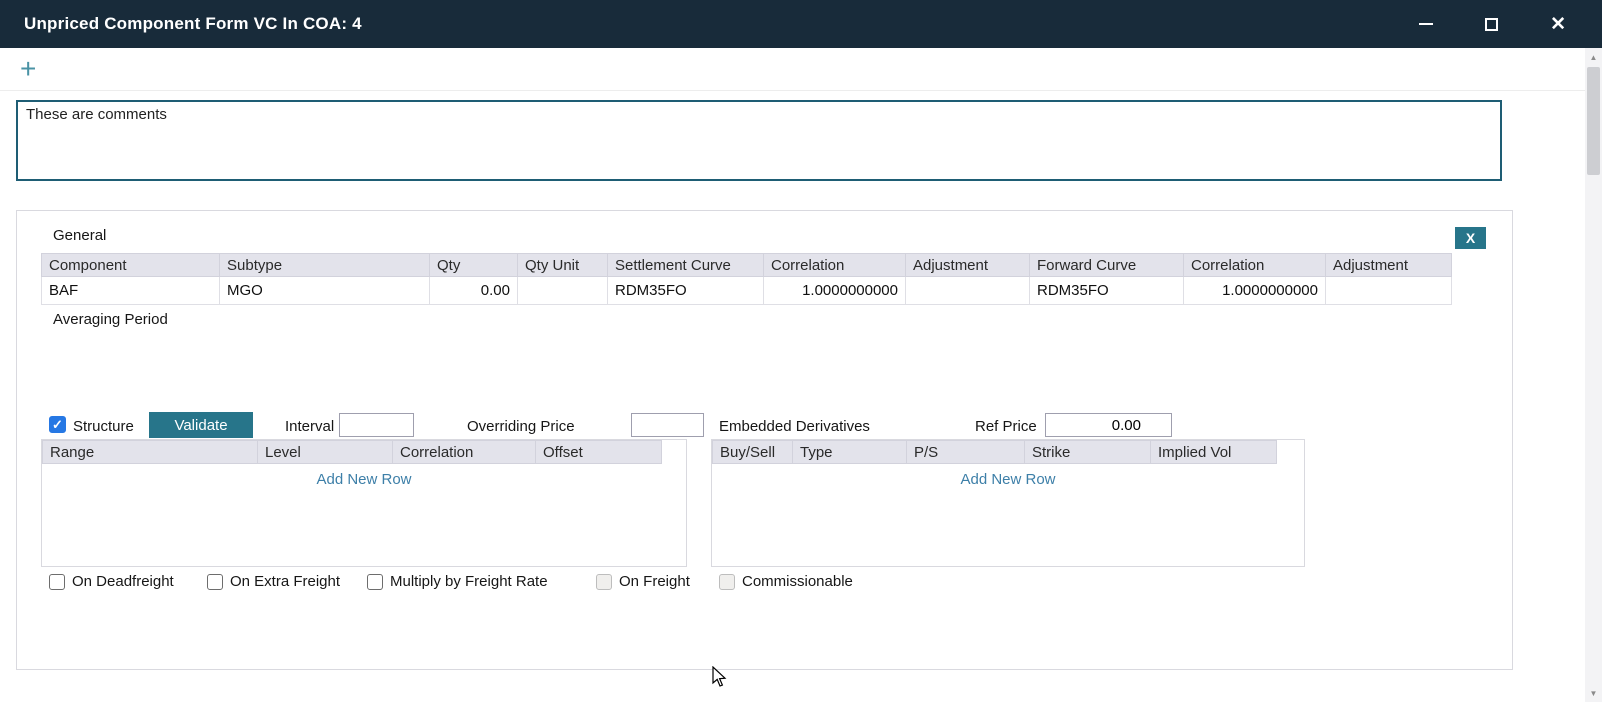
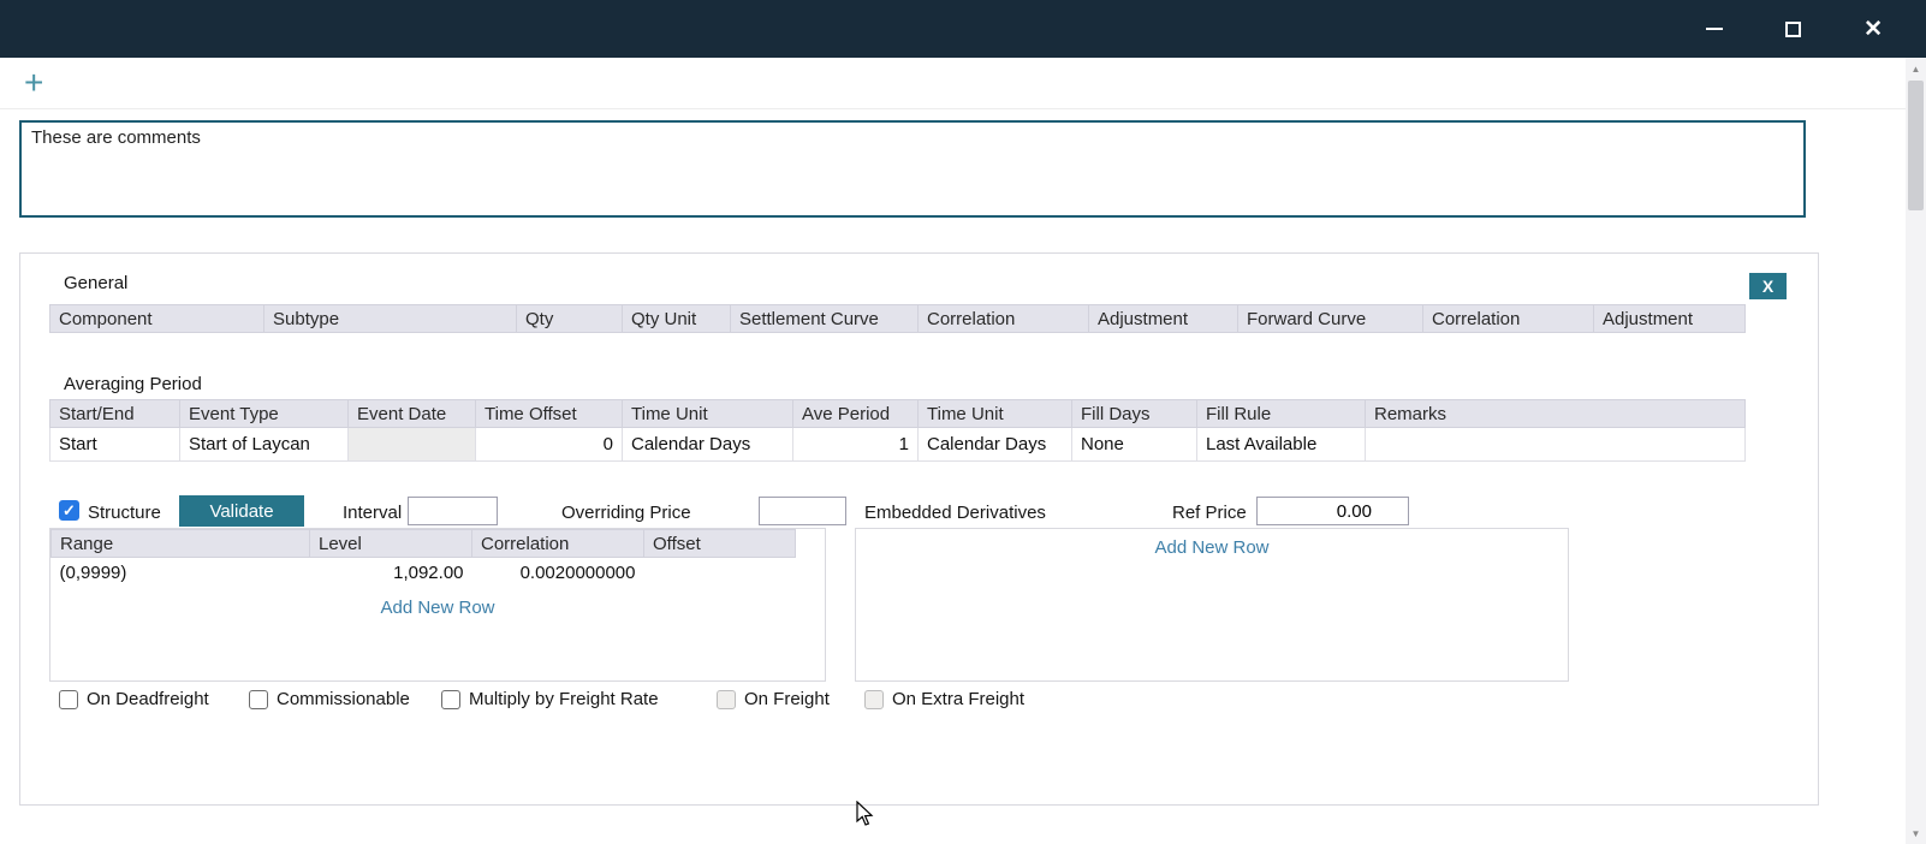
- Unpriced Component Form VC In COA: 4
  ✕
  +
  These are comments
  General
  X
  Component	Subtype	Qty	Qty Unit	Settlement Curve	Correlation	Adjustment	Forward Curve	Correlation	Adjustment
- BAF	MGO	0.00		RDM35FO	1.0000000000		RDM35FO	1.0000000000
  Averaging Period
+ Start/End	Event Type	Event Date	Time Offset	Time Unit	Ave Period	Time Unit	Fill Days	Fill Rule	Remarks
+ Start	Start of Laycan		0	Calendar Days	1	Calendar Days	None	Last Available
  ✓
  Structure
  Validate
  Interval
  Overriding Price
  Embedded Derivatives
  Ref Price
  0.00
  Range	Level	Correlation	Offset
+ (0,9999)	1,092.00	0.0020000000
  Add New Row
- Buy/Sell	Type	P/S	Strike	Implied Vol
  Add New Row
  On Deadfreight
- On Extra Freight
+ Commissionable
  Multiply by Freight Rate
  On Freight
- Commissionable
+ On Extra Freight
  ▲
  ▼
